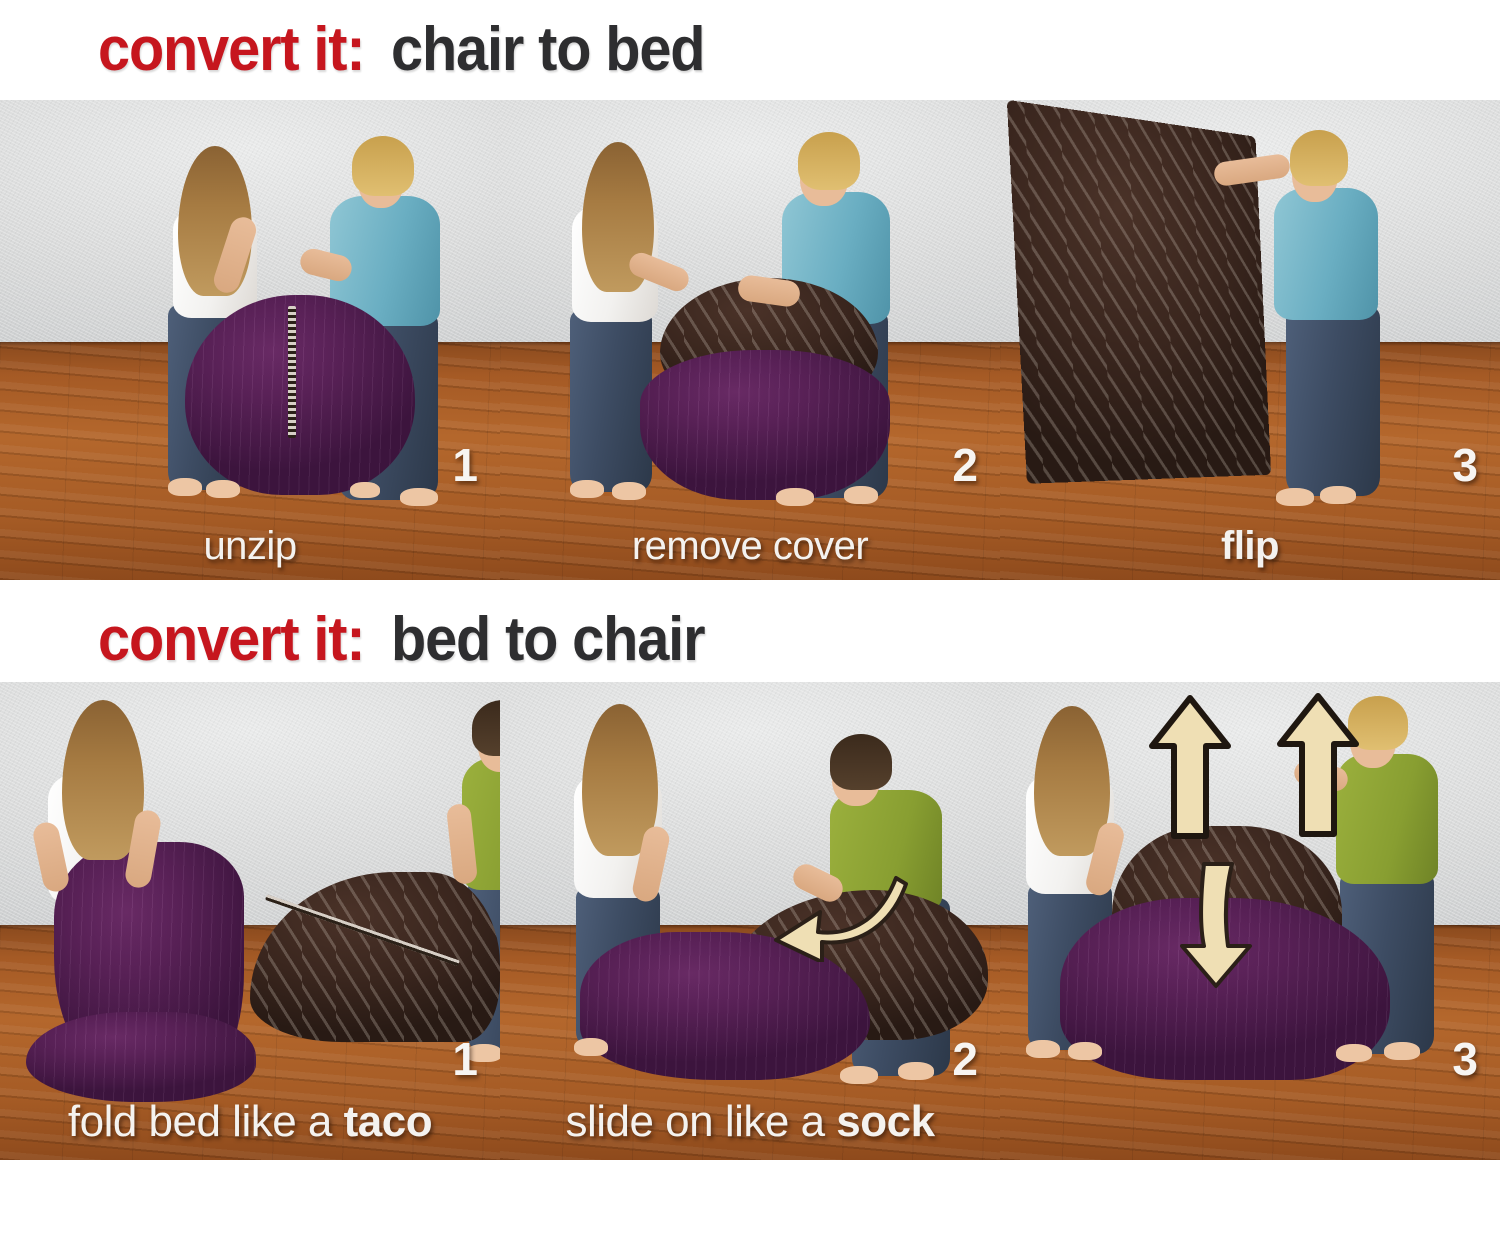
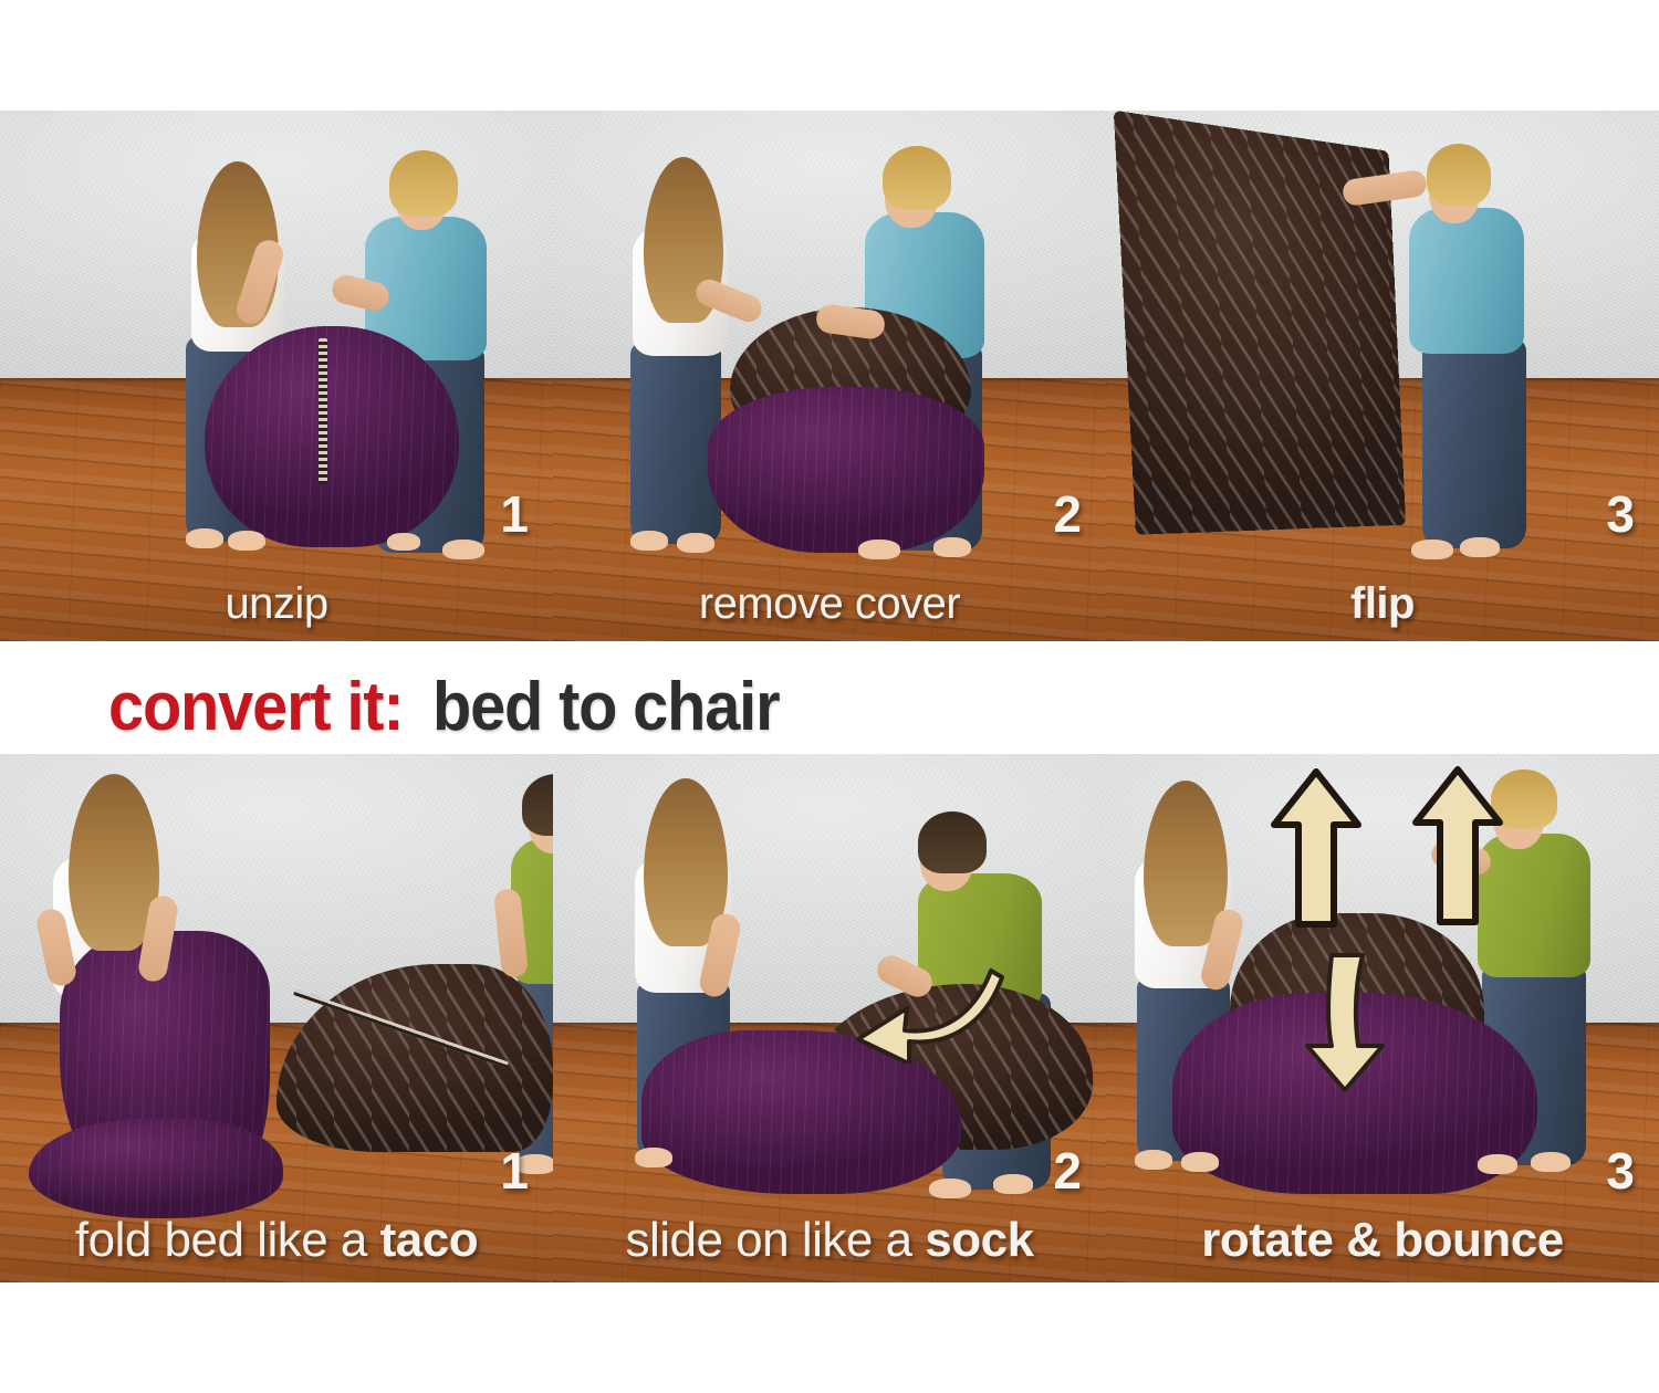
- convert it: chair to bed
  1
  unzip
  2
  remove cover
  3
  flip
  convert it: bed to chair
  1
  fold bed like a taco
  2
  slide on like a sock
  3
+ rotate & bounce
